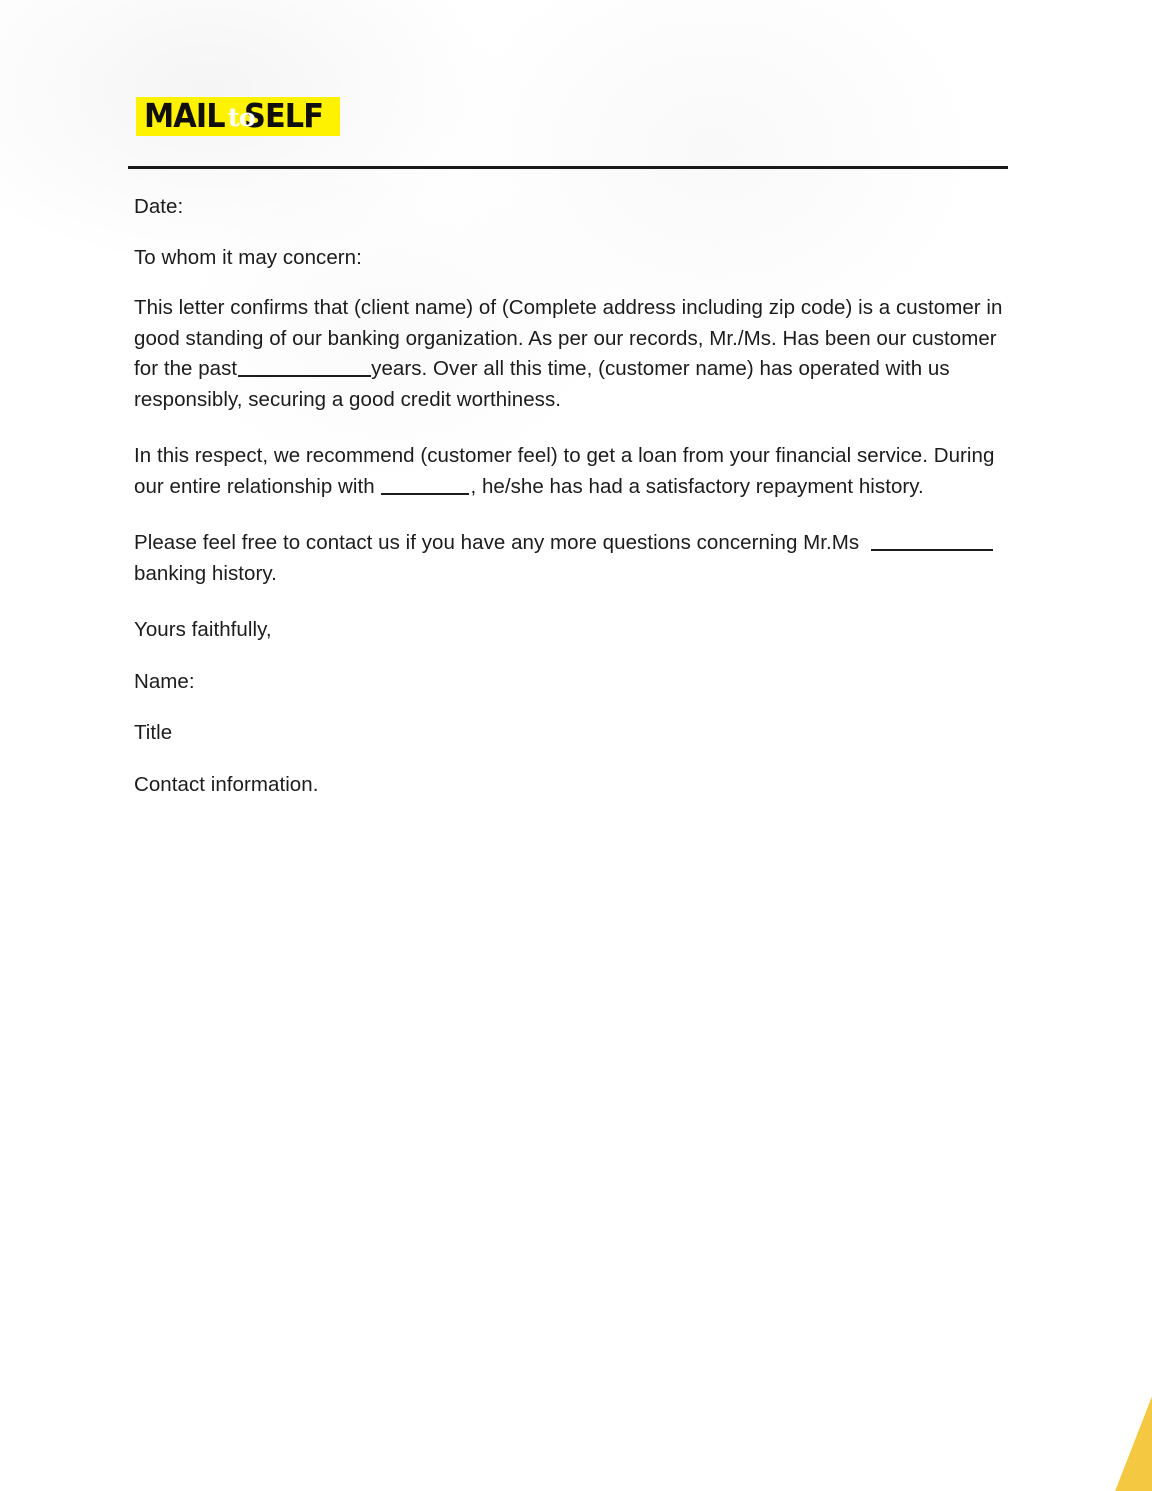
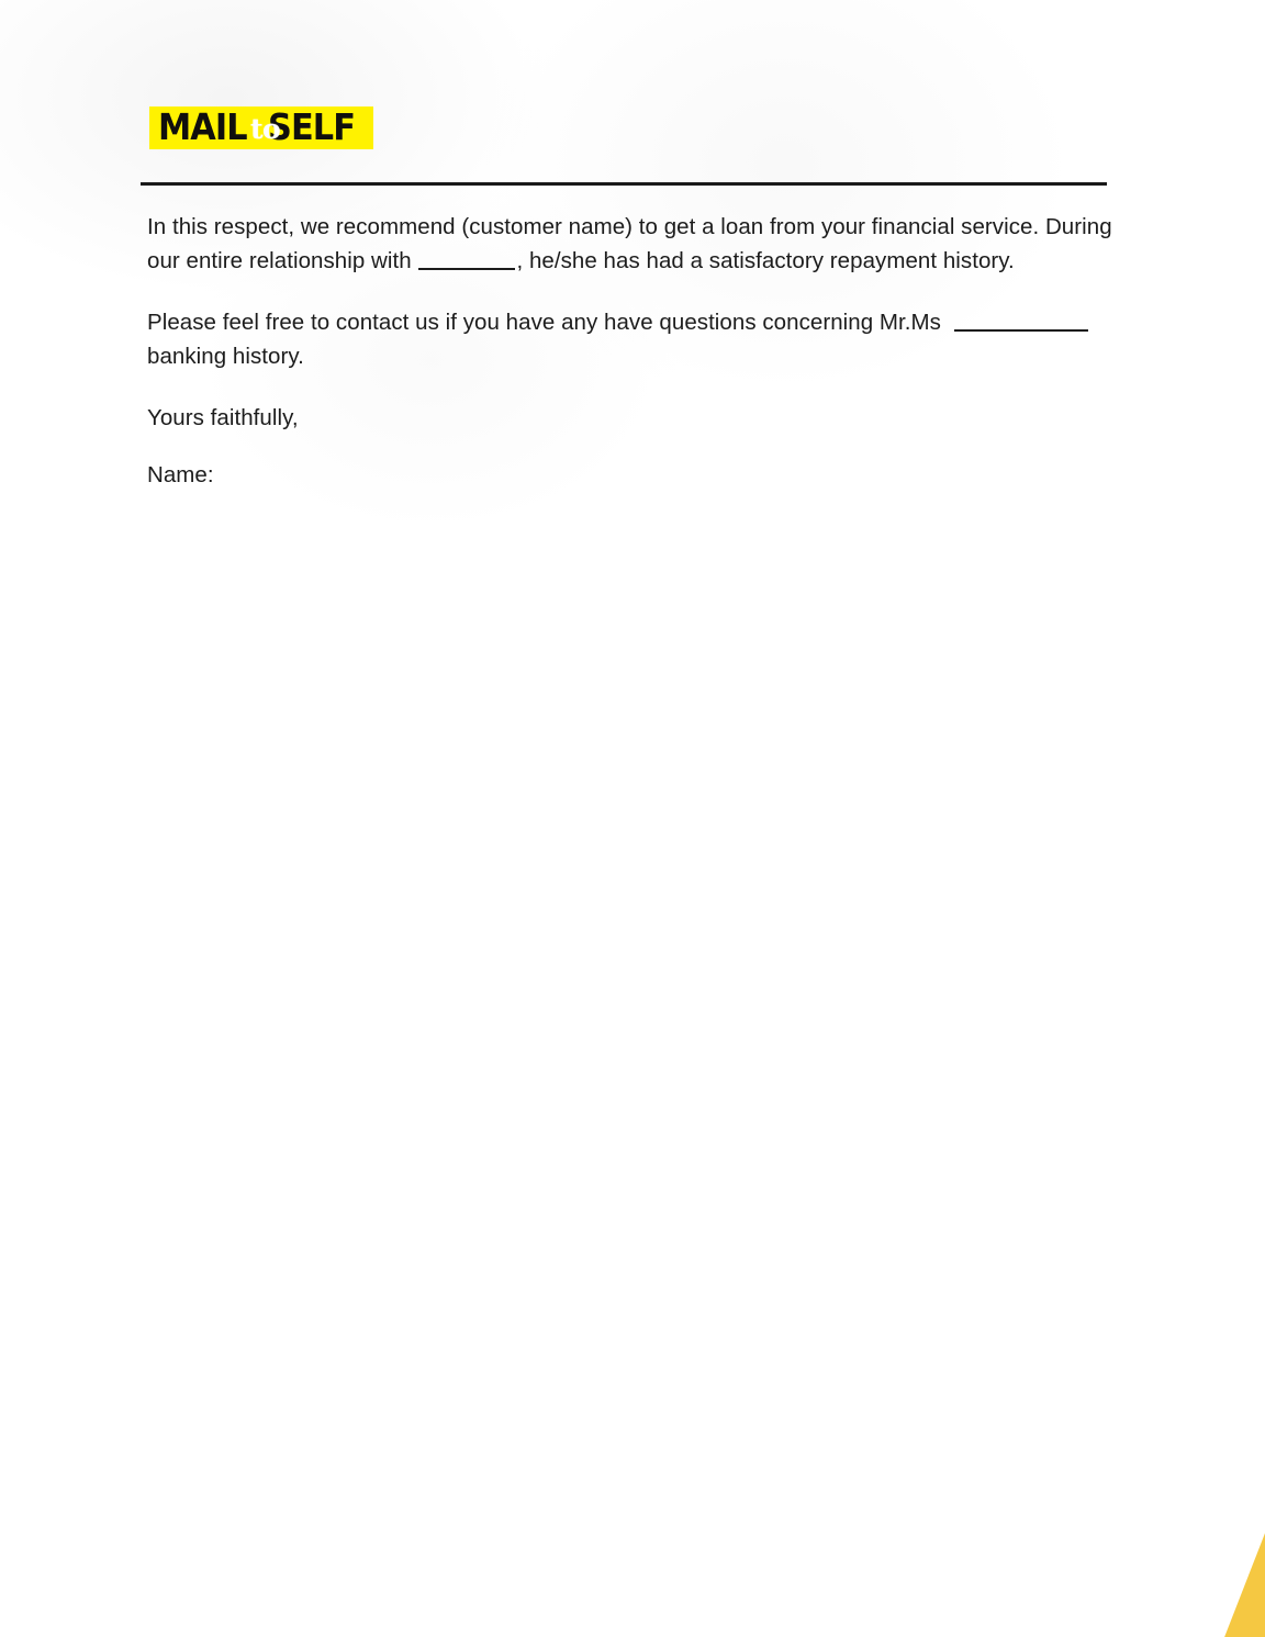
  MAIL SELF
  to
- Date:
- To whom it may concern:
- This letter confirms that (client name) of (Complete address including zip code) is a customer in good standing of our banking organization. As per our records, Mr./Ms. Has been our customer for the past years. Over all this time, (customer name) has operated with us responsibly, securing a good credit worthiness.
- In this respect, we recommend (customer feel) to get a loan from your financial service. During our entire relationship with , he/she has had a satisfactory repayment history.
+ In this respect, we recommend (customer name) to get a loan from your financial service. During our entire relationship with , he/she has had a satisfactory repayment history.
- Please feel free to contact us if you have any more questions concerning Mr.Msbanking history.
+ Please feel free to contact us if you have any have questions concerning Mr.Msbanking history.
  Yours faithfully,
  Name:
- Title
- Contact information.
